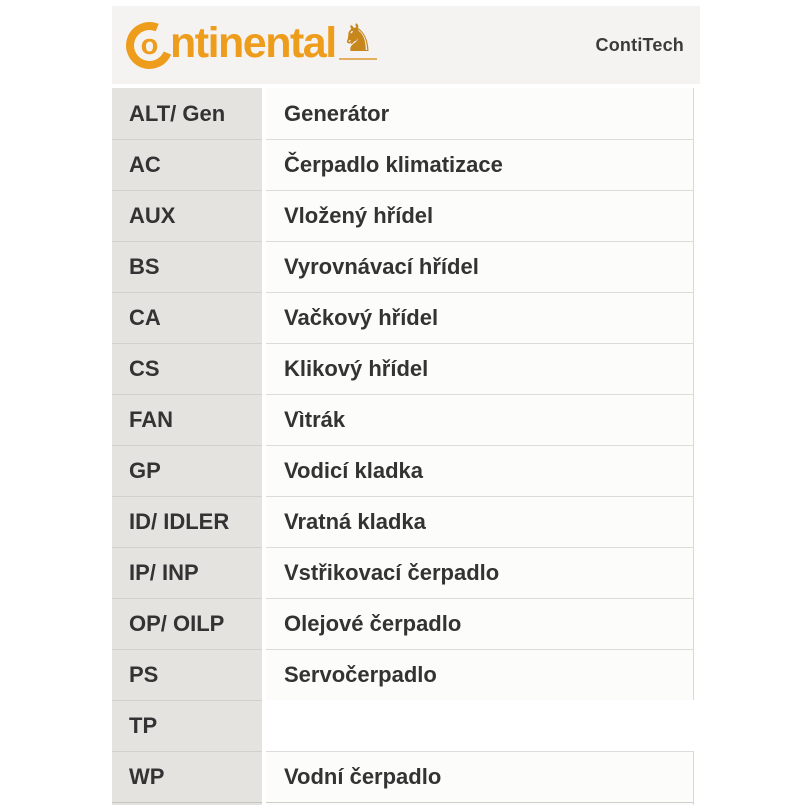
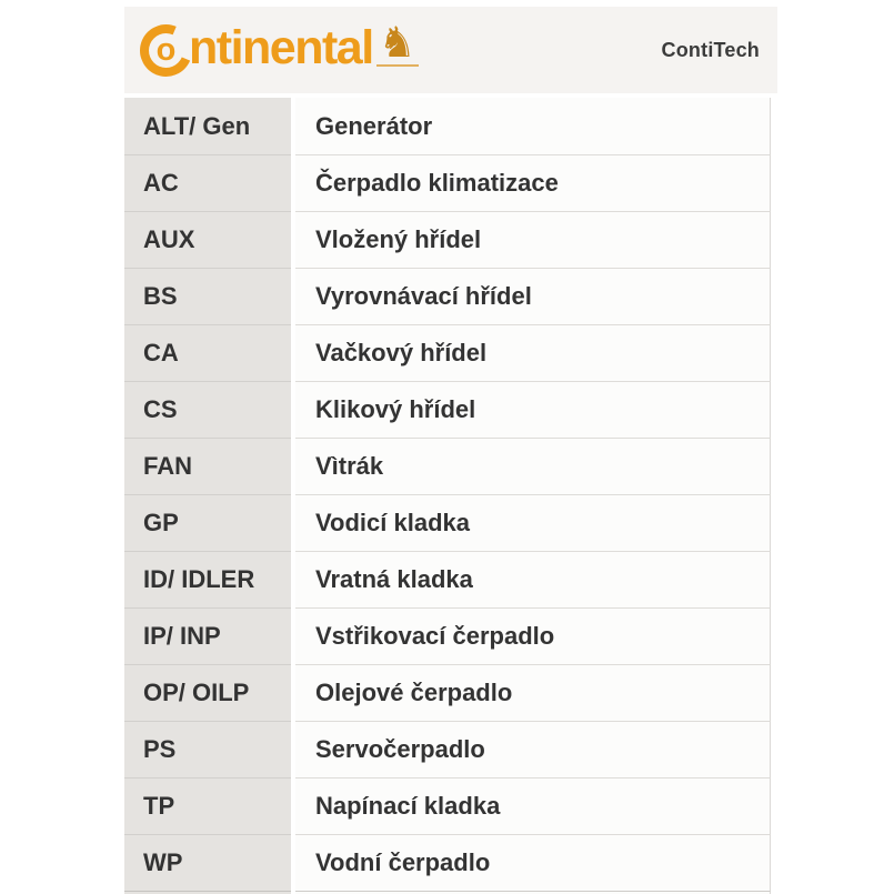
  o
  ntinental
  ♞
  ContiTech
  ALT/ Gen
  Generátor
  AC
  Čerpadlo klimatizace
  AUX
  Vložený hřídel
  BS
  Vyrovnávací hřídel
  CA
  Vačkový hřídel
  CS
  Klikový hřídel
  FAN
  Vìtrák
  GP
  Vodicí kladka
  ID/ IDLER
  Vratná kladka
  IP/ INP
  Vstřikovací čerpadlo
  OP/ OILP
  Olejové čerpadlo
  PS
  Servočerpadlo
  TP
+ Napínací kladka
  WP
  Vodní čerpadlo
